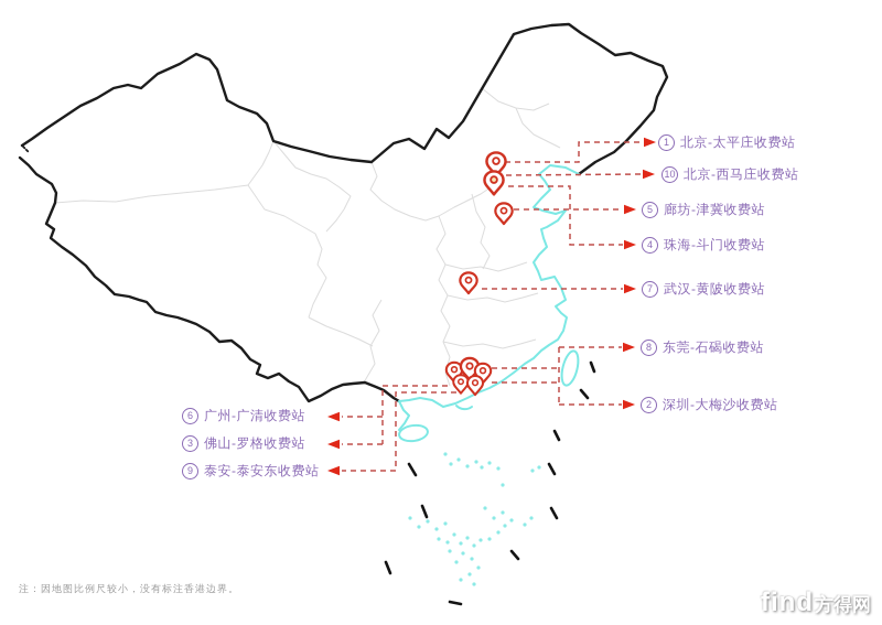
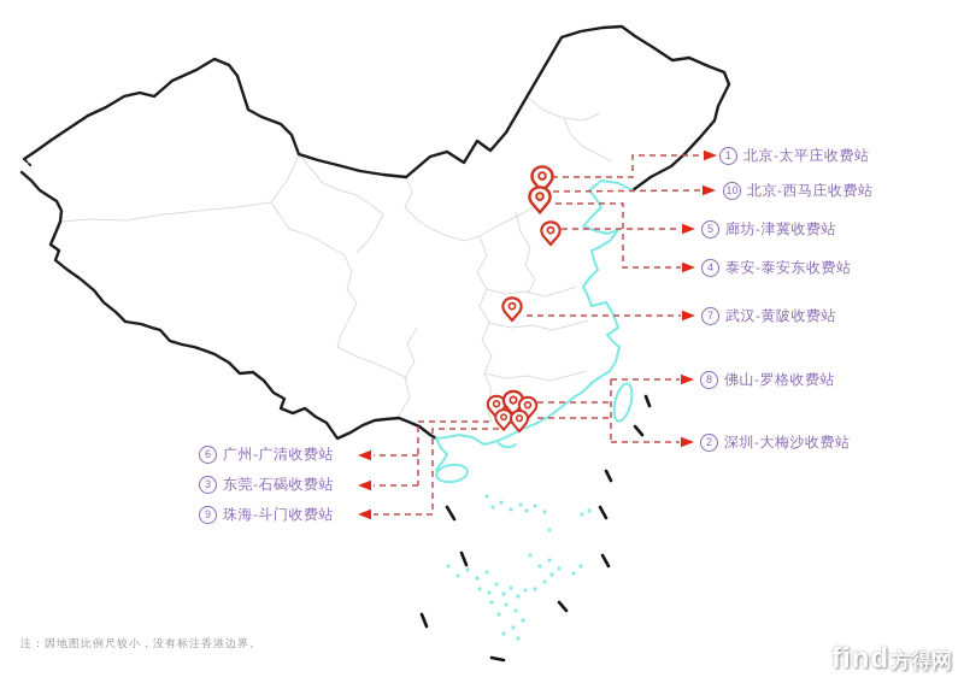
  1
  北京-太平庄收费站
  10
  北京-西马庄收费站
  5
  廊坊-津冀收费站
  4
- 珠海-斗门收费站
+ 泰安-泰安东收费站
  7
  武汉-黄陂收费站
  8
- 东莞-石碣收费站
+ 佛山-罗格收费站
  2
  深圳-大梅沙收费站
  6
  广州-广清收费站
  3
- 佛山-罗格收费站
+ 东莞-石碣收费站
  9
- 泰安-泰安东收费站
+ 珠海-斗门收费站
  注：因地图比例尺较小，没有标注香港边界。
  find
  方得网
